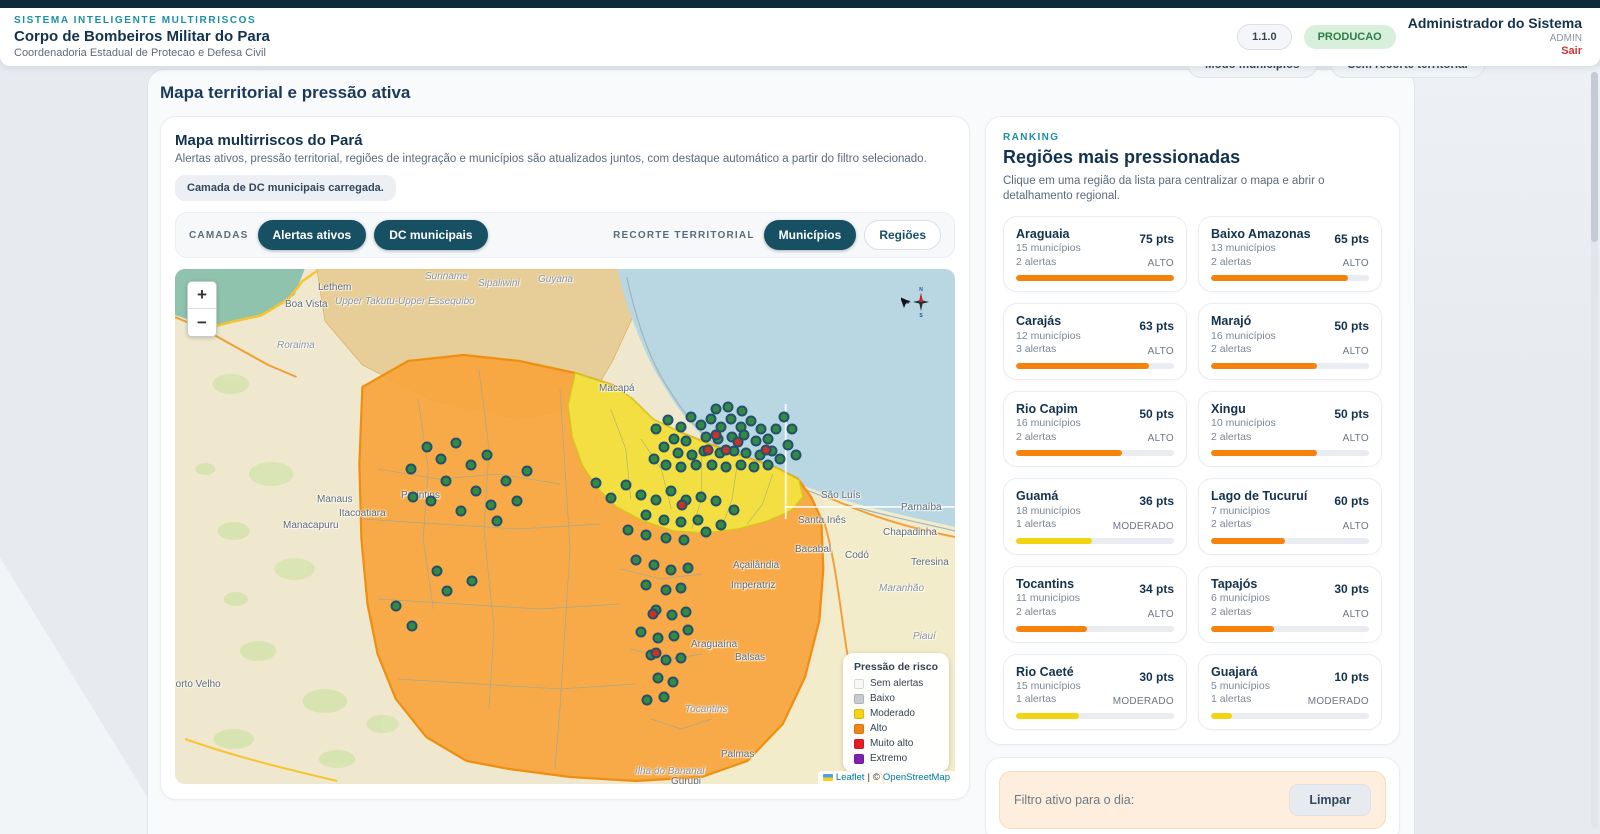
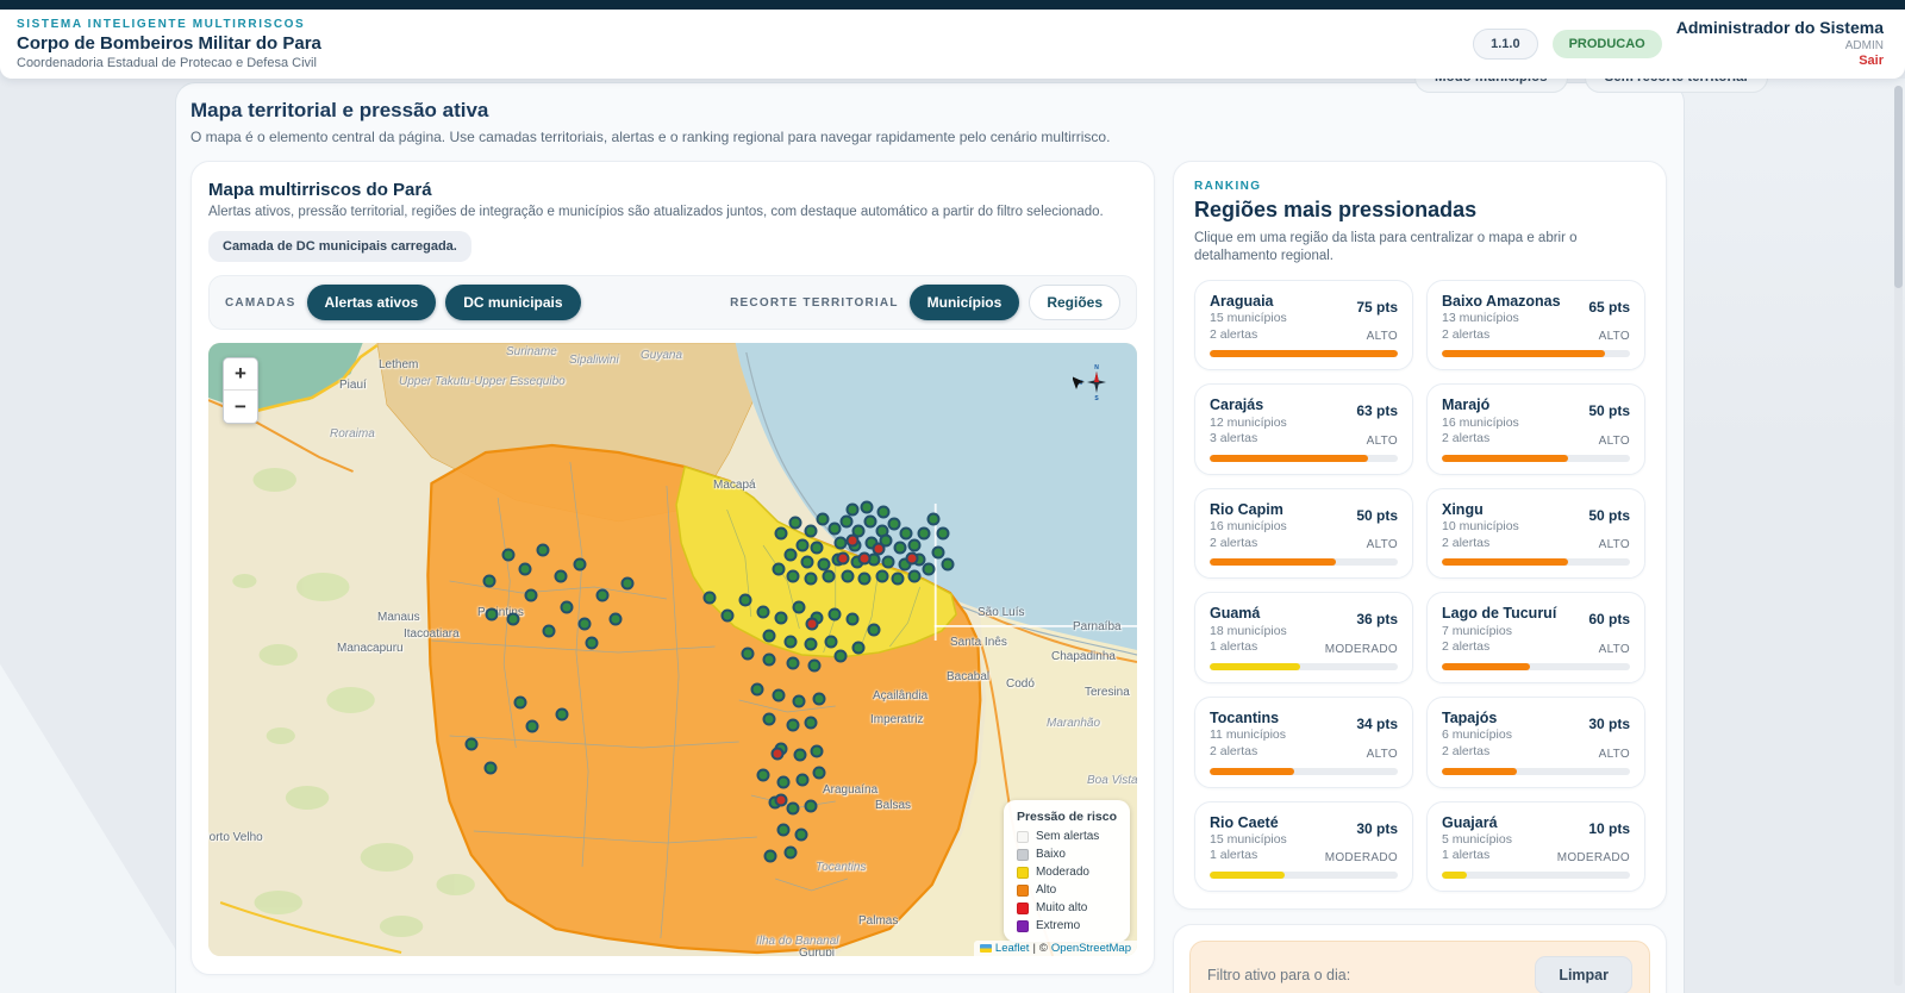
  SISTEMA INTELIGENTE MULTIRRISCOS
  Corpo de Bombeiros Militar do Para
  Coordenadoria Estadual de Protecao e Defesa Civil
  1.1.0
  PRODUCAO
  Administrador do Sistema
  ADMIN
  Sair
  Mapa territorial e pressão ativa
+ O mapa é o elemento central da página. Use camadas territoriais, alertas e o ranking regional para navegar rapidamente pelo cenário multirrisco.
  Mapa multirriscos do Pará
  Alertas ativos, pressão territorial, regiões de integração e municípios são atualizados juntos, com destaque automático a partir do filtro selecionado.
  Camada de DC municipais carregada.
  CAMADAS
  Alertas ativos
  DC municipais
  RECORTE TERRITORIAL
  Municípios
  Regiões
  Suriname
  Sipaliwini
  Guyana
  Lethem
- Boa Vista
+ Piauí
  Upper Takutu-Upper Essequibo
  Roraima
  Macapá
  Manaus
  Itacoatiara
  Manacapuru
  São Luís
  Parnaíba
  Santa Inês
  Chapadinha
  Bacabal
  Codó
  Teresina
  Açailândia
  Imperatriz
  Maranhão
  Araguaína
  Balsas
- Piauí
+ Boa Vista
  Tocantins
  Ilha do Bananal
  Palmas
  orto Velho
  Gurupi
  +
  −
  Pressão de risco
  Sem alertas
  Baixo
  Moderado
  Alto
  Muito alto
  Extremo
  Leaflet
  |
  ©
  OpenStreetMap
  RANKING
  Regiões mais pressionadas
  Clique em uma região da lista para centralizar o mapa e abrir o detalhamento regional.
  Araguaia
  15 municípios
  2 alertas
  75 pts
  ALTO
  Baixo Amazonas
  13 municípios
  2 alertas
  65 pts
  ALTO
  Carajás
  12 municípios
  3 alertas
  63 pts
  ALTO
  Marajó
  16 municípios
  2 alertas
  50 pts
  ALTO
  Rio Capim
  16 municípios
  2 alertas
  50 pts
  ALTO
  Xingu
  10 municípios
  2 alertas
  50 pts
  ALTO
  Guamá
  18 municípios
  1 alertas
  36 pts
  MODERADO
  Lago de Tucuruí
  7 municípios
  2 alertas
  60 pts
  ALTO
  Tocantins
  11 municípios
  2 alertas
  34 pts
  ALTO
  Tapajós
  6 municípios
  2 alertas
  30 pts
  ALTO
  Rio Caeté
  15 municípios
  1 alertas
  30 pts
  MODERADO
  Guajará
  5 municípios
  1 alertas
  10 pts
  MODERADO
  Filtro ativo para o dia:
  Limpar
